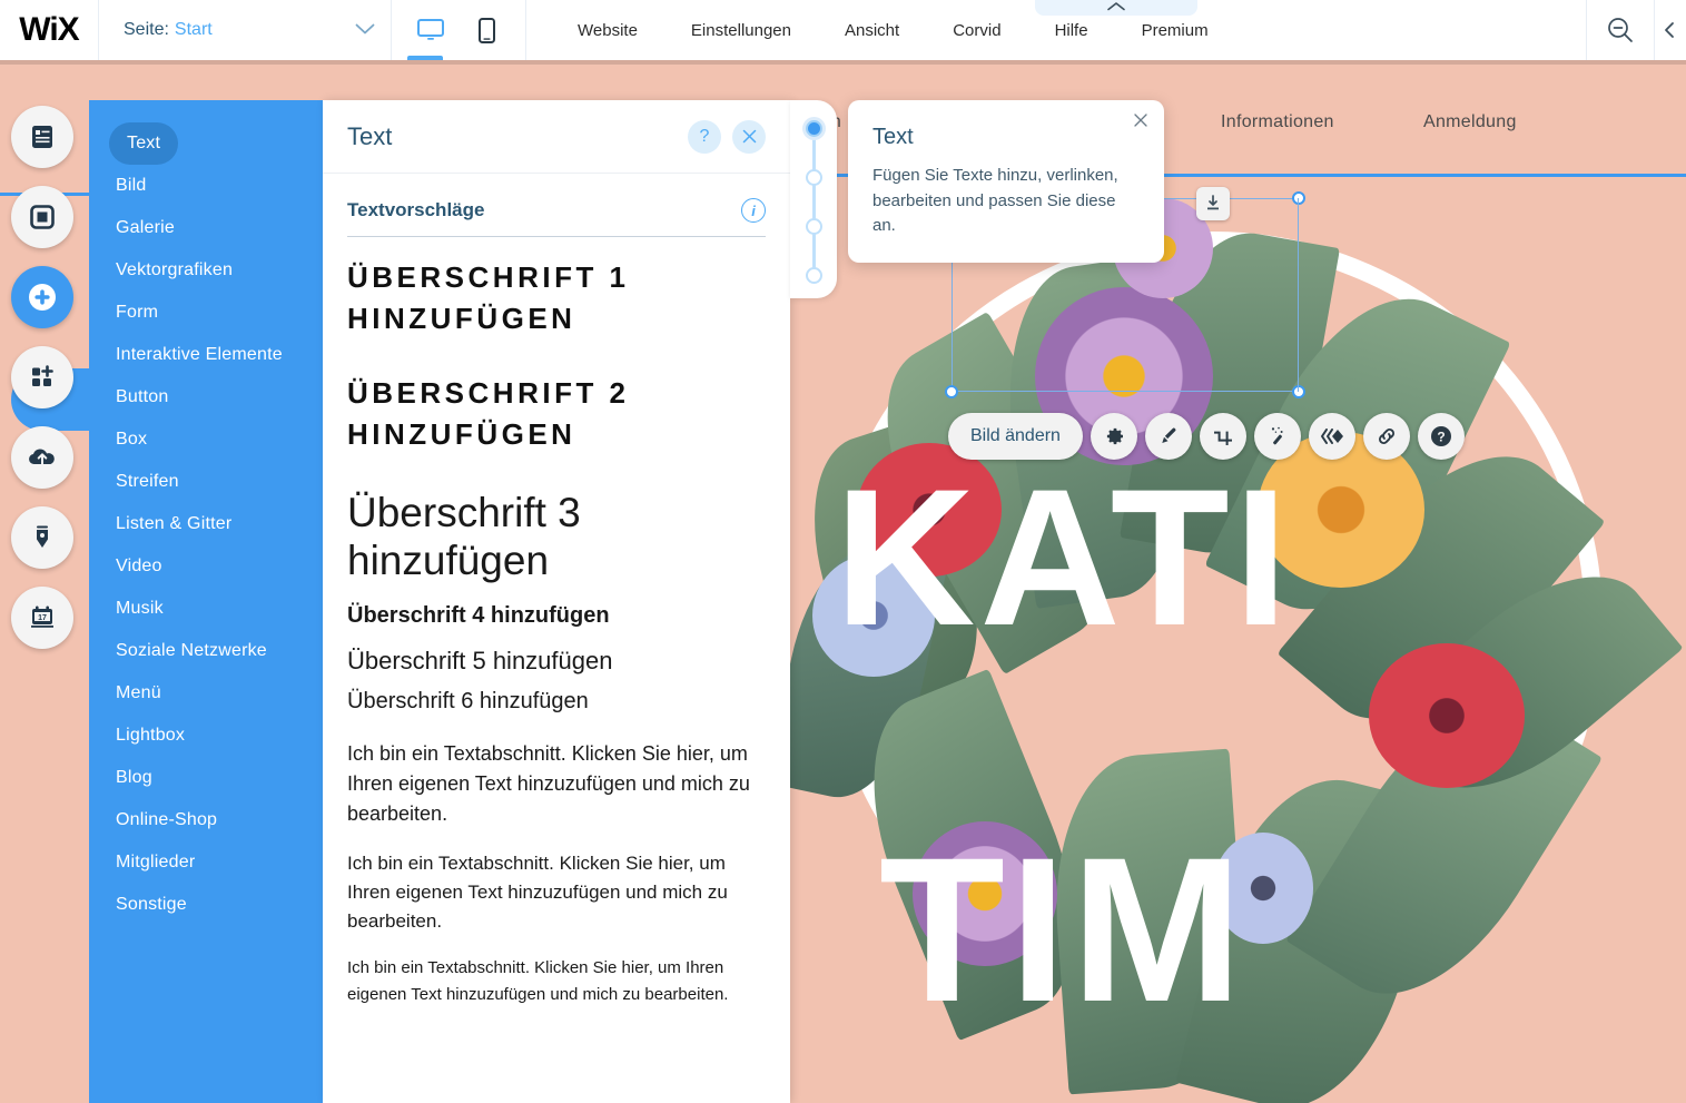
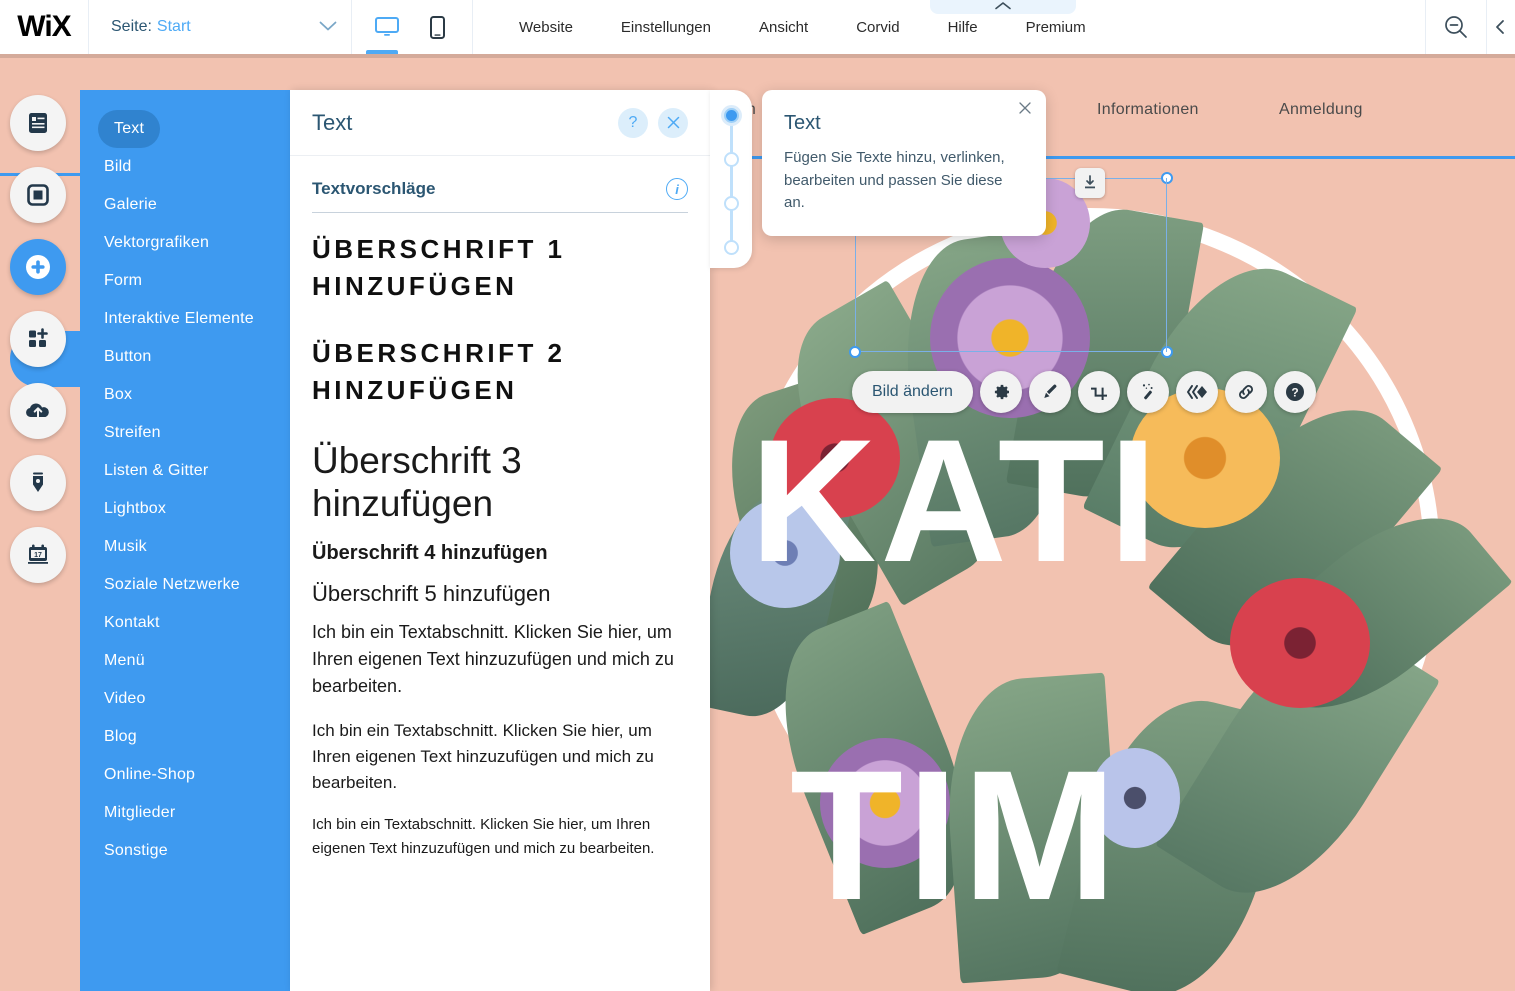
  Informationen
  Anmeldung
  KATI
  TIM
  Bild ändern
  ?
  Text
  Bild
  Galerie
  Vektorgrafiken
  Form
  Interaktive Elemente
  Button
  Box
  Streifen
  Listen & Gitter
- Video
+ Lightbox
  Musik
  Soziale Netzwerke
+ Kontakt
  Menü
- Lightbox
+ Video
  Blog
  Online-Shop
  Mitglieder
  Sonstige
  Text
  ?
  Textvorschläge
  i
  ÜBERSCHRIFT 1 HINZUFÜGEN
  ÜBERSCHRIFT 2 HINZUFÜGEN
  Überschrift 3 hinzufügen
  Überschrift 4 hinzufügen
  Überschrift 5 hinzufügen
- Überschrift 6 hinzufügen
  Ich bin ein Textabschnitt. Klicken Sie hier, um Ihren eigenen Text hinzuzufügen und mich zu bearbeiten.
  Ich bin ein Textabschnitt. Klicken Sie hier, um Ihren eigenen Text hinzuzufügen und mich zu bearbeiten.
  Ich bin ein Textabschnitt. Klicken Sie hier, um Ihren eigenen Text hinzuzufügen und mich zu bearbeiten.
  Text
  Fügen Sie Texte hinzu, verlinken, bearbeiten und passen Sie diese an.
  WiX
  Seite:
  Start
  Website
  Einstellungen
  Ansicht
  Corvid
  Hilfe
  Premium
